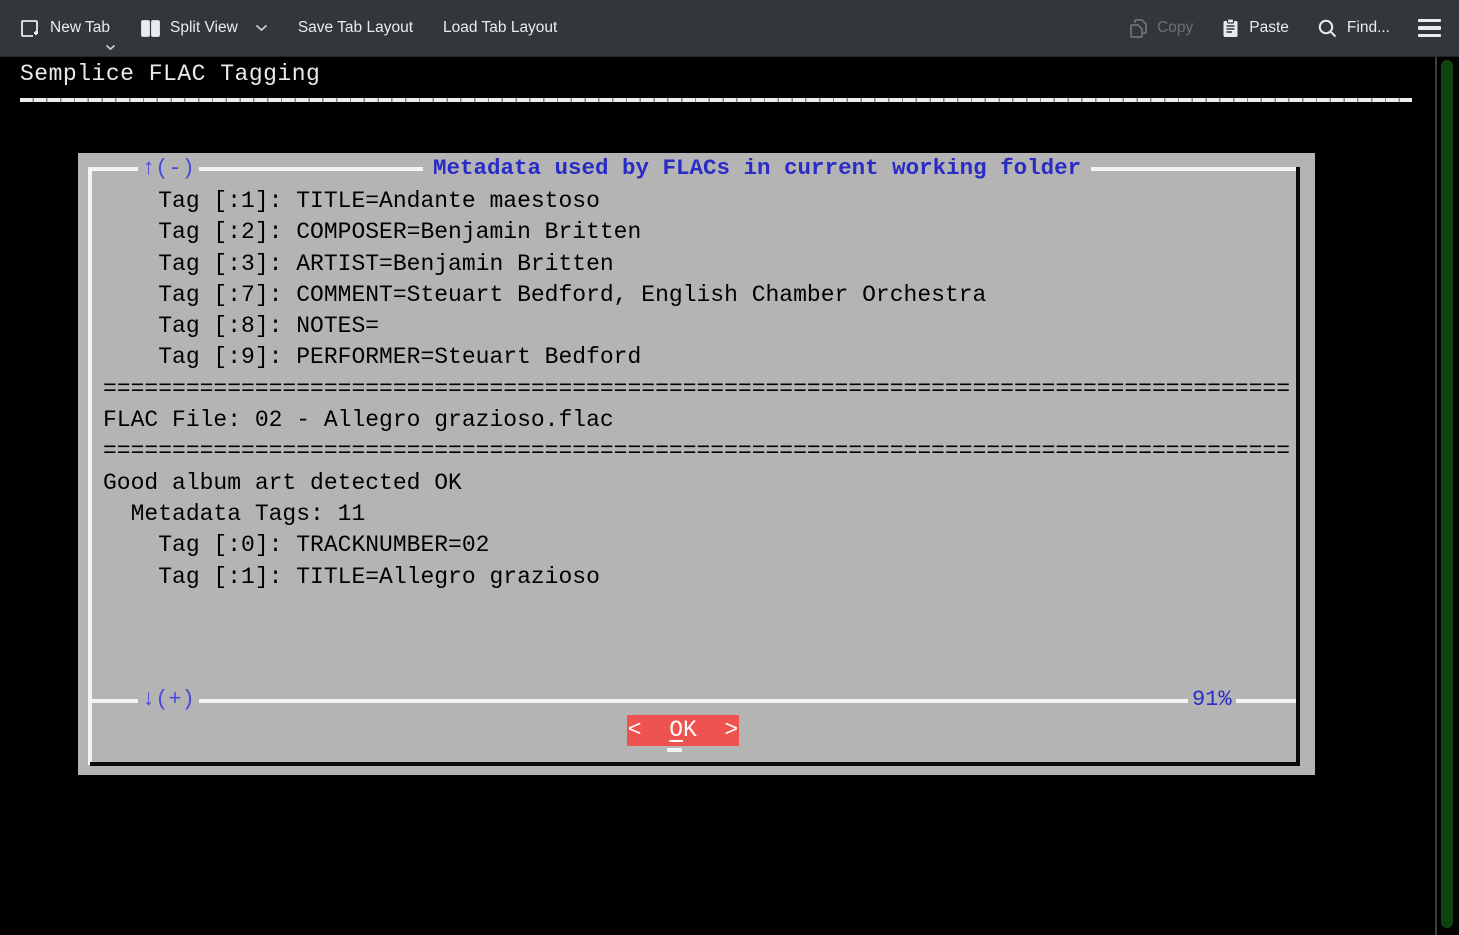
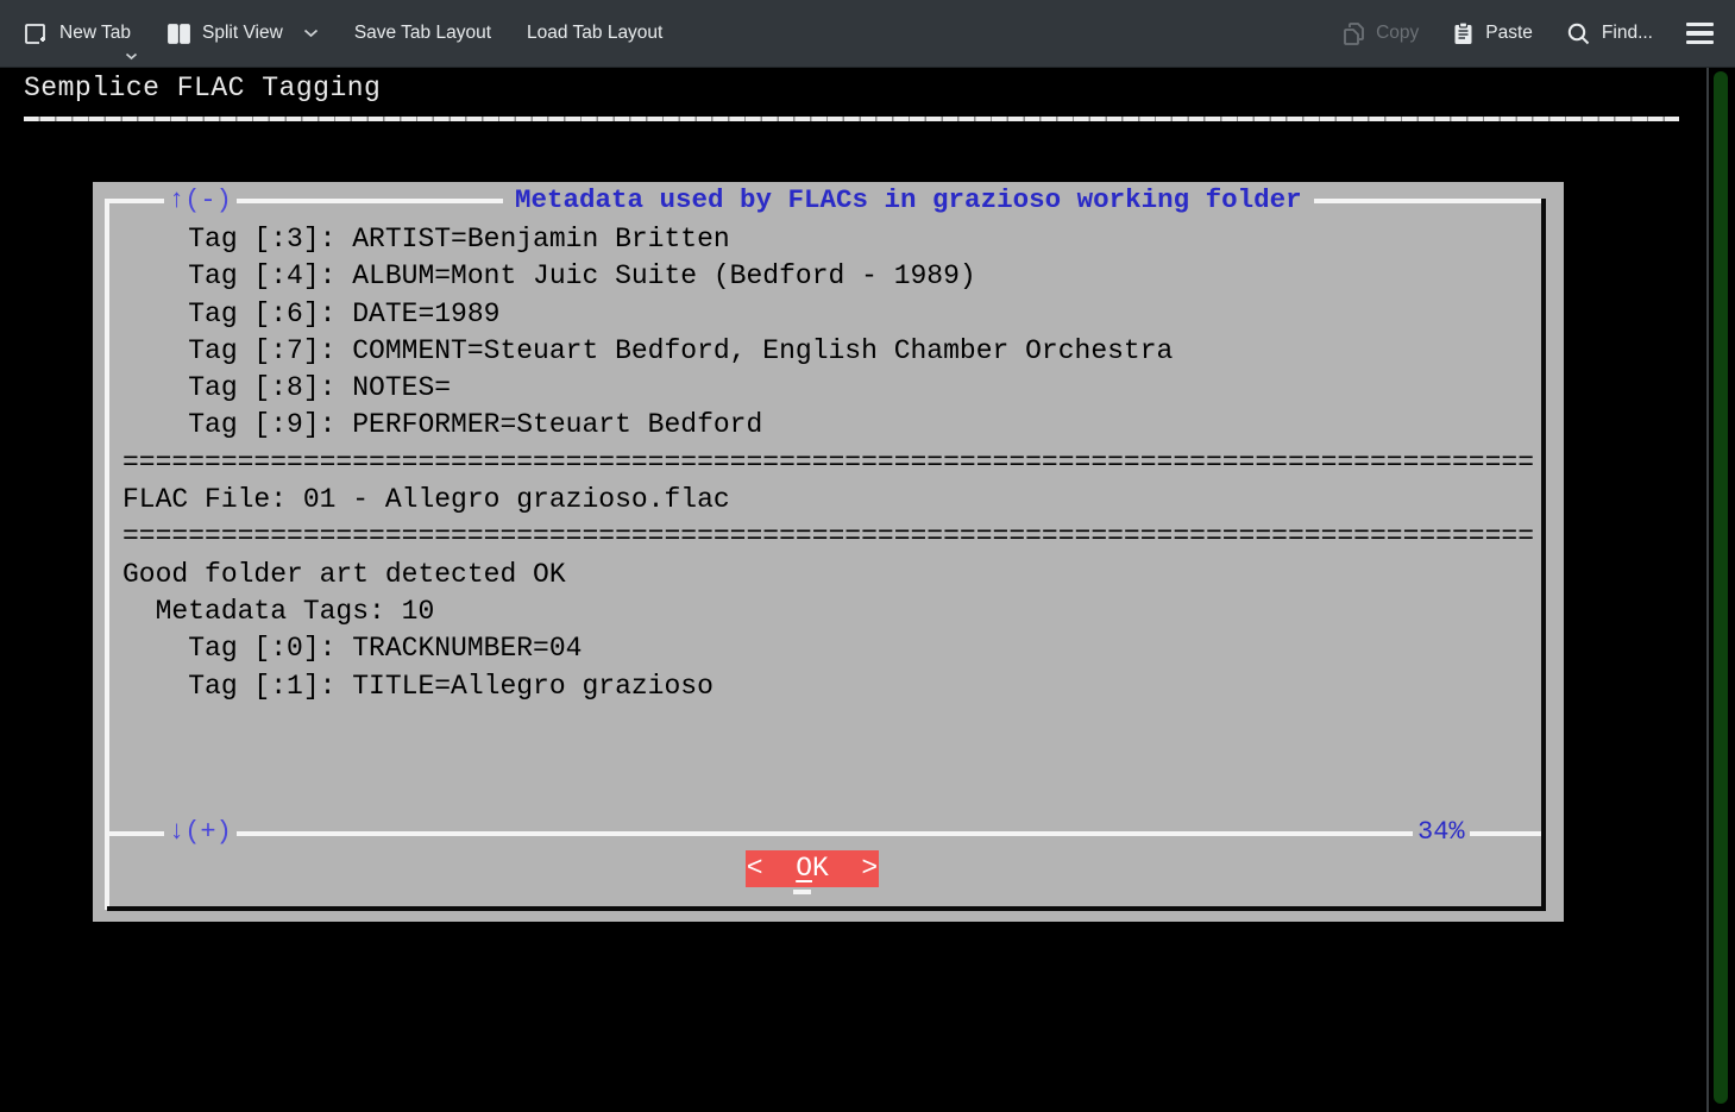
  New Tab
  Split View
  Save Tab Layout
  Load Tab Layout
  Copy
  Paste
  Find...
  Semplice FLAC Tagging
  ↑(-)
- Metadata used by FLACs in current working folder
+ Metadata used by FLACs in grazioso working folder
- Tag [:1]: TITLE=Andante maestoso
- Tag [:2]: COMPOSER=Benjamin Britten
  Tag [:3]: ARTIST=Benjamin Britten
+ Tag [:4]: ALBUM=Mont Juic Suite (Bedford - 1989)
+ Tag [:6]: DATE=1989
  Tag [:7]: COMMENT=Steuart Bedford, English Chamber Orchestra
  Tag [:8]: NOTES=
  Tag [:9]: PERFORMER=Steuart Bedford
  ======================================================================================
- FLAC File: 02 - Allegro grazioso.flac
+ FLAC File: 01 - Allegro grazioso.flac
  ======================================================================================
- Good album art detected OK
+ Good folder art detected OK
- Metadata Tags: 11
+ Metadata Tags: 10
- Tag [:0]: TRACKNUMBER=02
+ Tag [:0]: TRACKNUMBER=04
  Tag [:1]: TITLE=Allegro grazioso
  ↓(+)
- 91%
+ 34%
  < OK >
